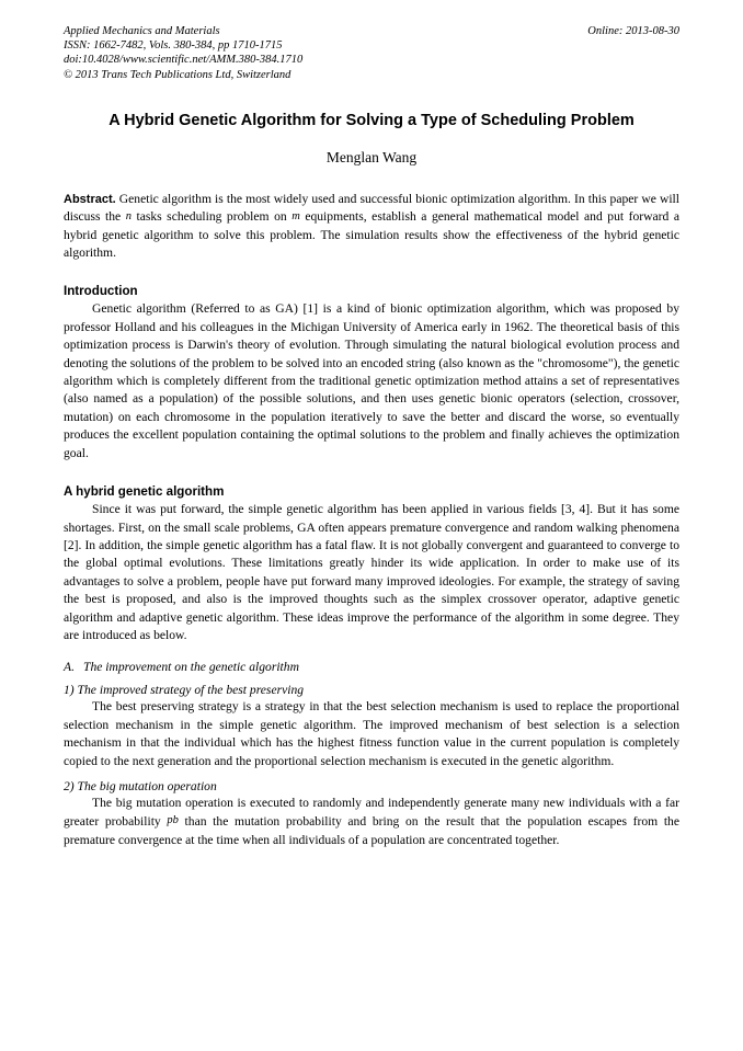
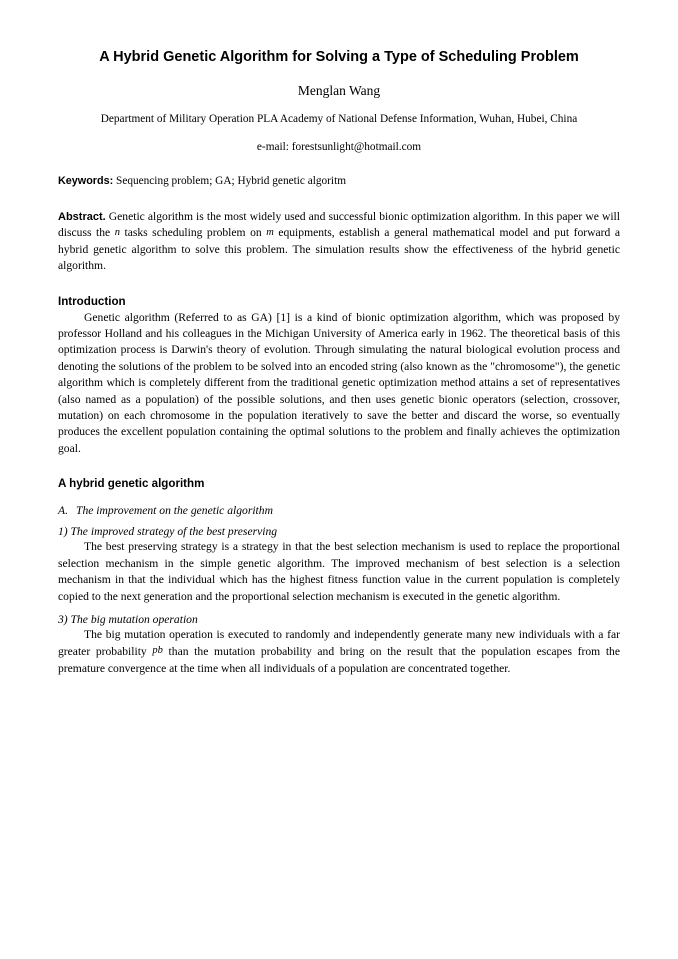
- Applied Mechanics and Materials
- ISSN: 1662-7482, Vols. 380-384, pp 1710-1715
- doi:10.4028/www.scientific.net/AMM.380-384.1710
- © 2013 Trans Tech Publications Ltd, Switzerland
- Online: 2013-08-30
  A Hybrid Genetic Algorithm for Solving a Type of Scheduling Problem
  Menglan Wang
+ Department of Military Operation PLA Academy of National Defense Information, Wuhan, Hubei, China
+ e-mail: forestsunlight@hotmail.com
+ Keywords: Sequencing problem; GA; Hybrid genetic algoritm
  Abstract. Genetic algorithm is the most widely used and successful bionic optimization algorithm. In this paper we will discuss the n tasks scheduling problem on m equipments, establish a general mathematical model and put forward a hybrid genetic algorithm to solve this problem. The simulation results show the effectiveness of the hybrid genetic algorithm.
  Introduction
  Genetic algorithm (Referred to as GA) [1] is a kind of bionic optimization algorithm, which was proposed by professor Holland and his colleagues in the Michigan University of America early in 1962. The theoretical basis of this optimization process is Darwin's theory of evolution. Through simulating the natural biological evolution process and denoting the solutions of the problem to be solved into an encoded string (also known as the "chromosome"), the genetic algorithm which is completely different from the traditional genetic optimization method attains a set of representatives (also named as a population) of the possible solutions, and then uses genetic bionic operators (selection, crossover, mutation) on each chromosome in the population iteratively to save the better and discard the worse, so eventually produces the excellent population containing the optimal solutions to the problem and finally achieves the optimization goal.
  A hybrid genetic algorithm
- Since it was put forward, the simple genetic algorithm has been applied in various fields [3, 4]. But it has some shortages. First, on the small scale problems, GA often appears premature convergence and random walking phenomena [2]. In addition, the simple genetic algorithm has a fatal flaw. It is not globally convergent and guaranteed to converge to the global optimal evolutions. These limitations greatly hinder its wide application. In order to make use of its advantages to solve a problem, people have put forward many improved ideologies. For example, the strategy of saving the best is proposed, and also is the improved thoughts such as the simplex crossover operator, adaptive genetic algorithm and adaptive genetic algorithm. These ideas improve the performance of the algorithm in some degree. They are introduced as below.
  A. The improvement on the genetic algorithm
  1) The improved strategy of the best preserving
  The best preserving strategy is a strategy in that the best selection mechanism is used to replace the proportional selection mechanism in the simple genetic algorithm. The improved mechanism of best selection is a selection mechanism in that the individual which has the highest fitness function value in the current population is completely copied to the next generation and the proportional selection mechanism is executed in the genetic algorithm.
- 2) The big mutation operation
+ 3) The big mutation operation
  The big mutation operation is executed to randomly and independently generate many new individuals with a far greater probability pb than the mutation probability and bring on the result that the population escapes from the premature convergence at the time when all individuals of a population are concentrated together.
